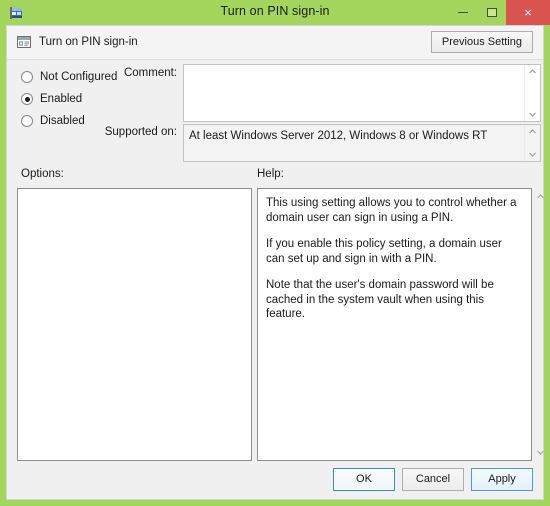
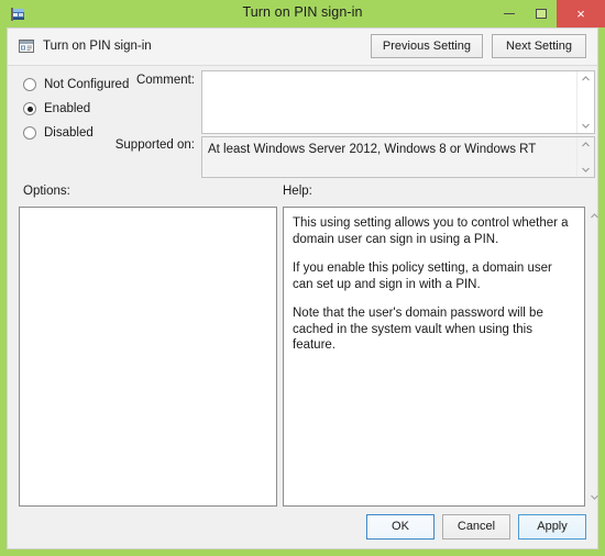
  Turn on PIN sign-in
  ×
  Turn on PIN sign-in
  Previous Setting
+ Next Setting
  Not Configured
  Enabled
  Disabled
  Comment:
  Supported on:
  At least Windows Server 2012, Windows 8 or Windows RT
  Options:
  Help:
  This using setting allows you to control whether a domain user can sign in using a PIN.
  If you enable this policy setting, a domain user can set up and sign in with a PIN.
  Note that the user's domain password will be cached in the system vault when using this feature.
  OK
  Cancel
  Apply
